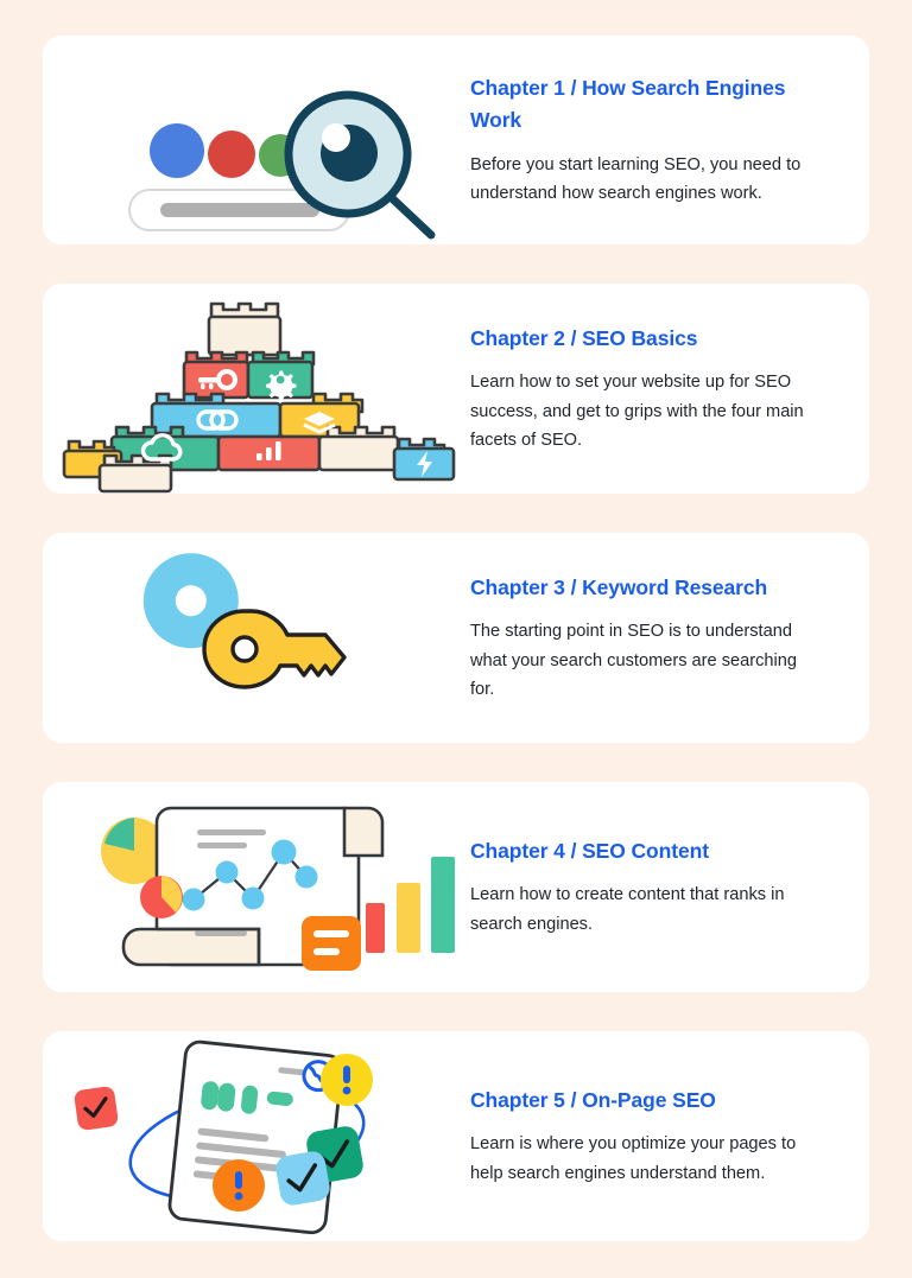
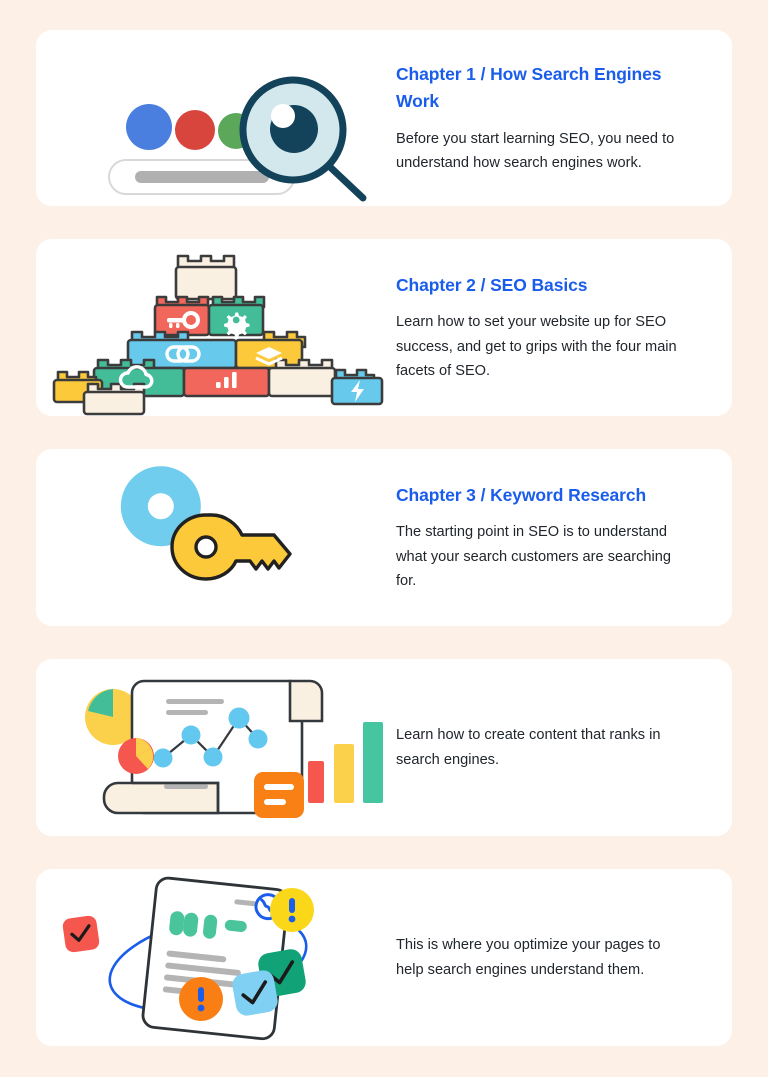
  Chapter 1 / How Search Engines Work
  Before you start learning SEO, you need to understand how search engines work.
  Chapter 2 / SEO Basics
  Learn how to set your website up for SEO success, and get to grips with the four main facets of SEO.
  Chapter 3 / Keyword Research
  The starting point in SEO is to understand what your search customers are searching for.
- Chapter 4 / SEO Content
  Learn how to create content that ranks in search engines.
- Chapter 5 / On-Page SEO
- Learn is where you optimize your pages to help search engines understand them.
+ This is where you optimize your pages to help search engines understand them.
